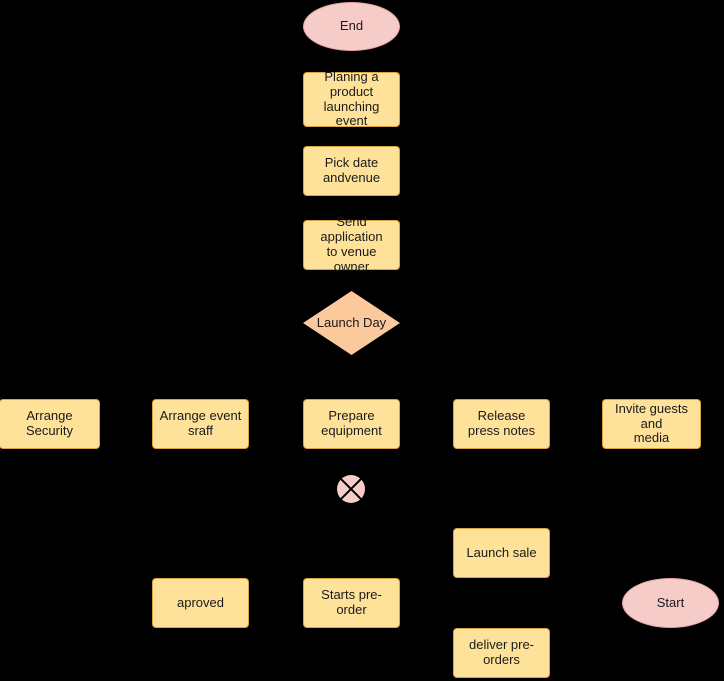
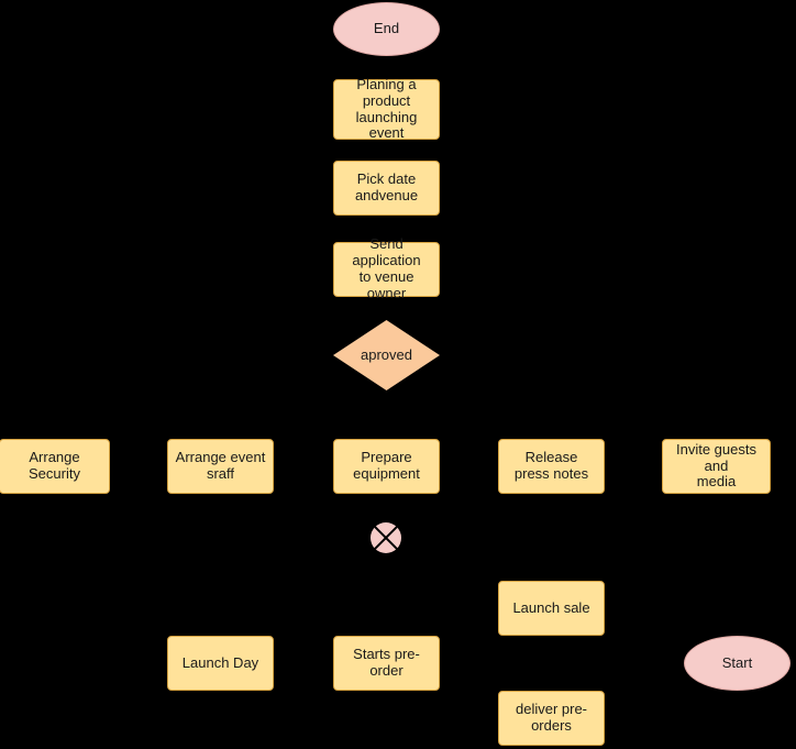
  End
  Planing a product
  launching event
  Pick date
  andvenue
  Send application
  to venue owner
- Launch Day
+ aproved
  Arrange Security
  Arrange event
  sraff
  Prepare
  equipment
  Release
  press notes
  Invite guests and
  media
  Launch sale
- aproved
+ Launch Day
  Starts pre-order
  Start
  deliver pre-orders
